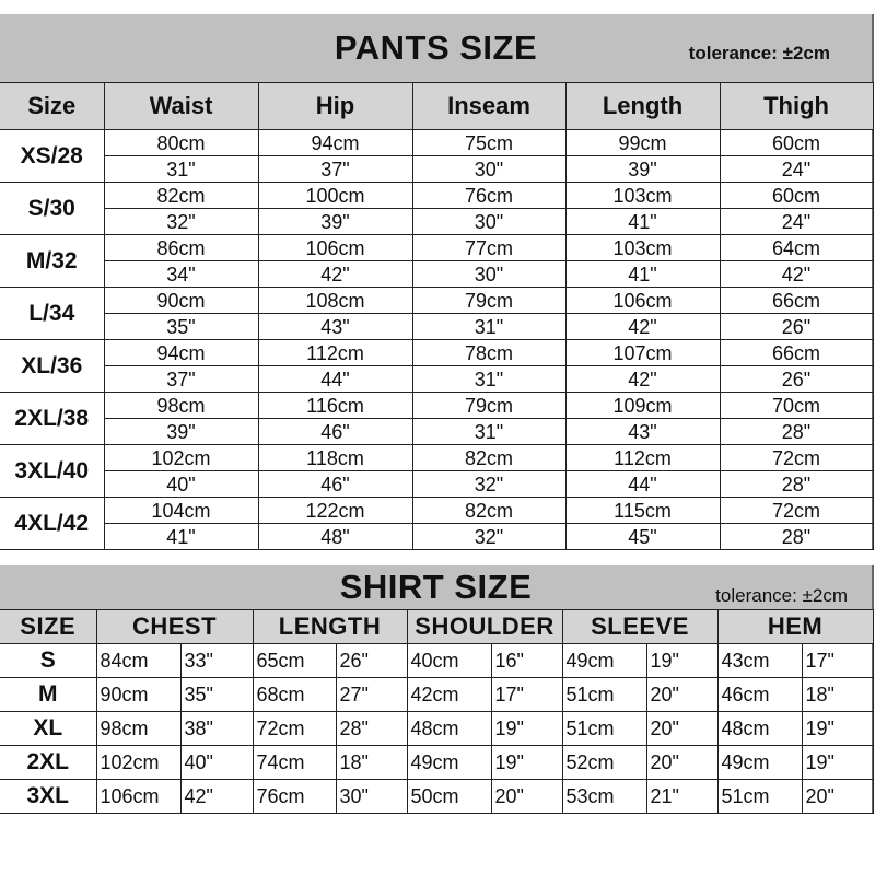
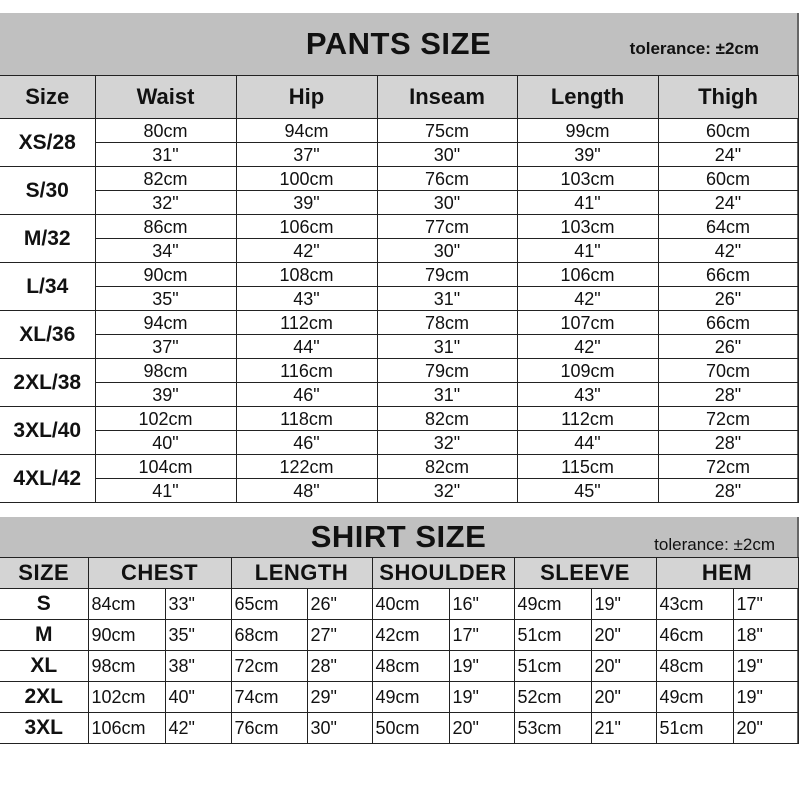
  PANTS SIZE
  tolerance: ±2cm
  Size	Waist	Hip	Inseam	Length	Thigh
  XS/28	80cm	94cm	75cm	99cm	60cm
  31"	37"	30"	39"	24"
  S/30	82cm	100cm	76cm	103cm	60cm
  32"	39"	30"	41"	24"
  M/32	86cm	106cm	77cm	103cm	64cm
  34"	42"	30"	41"	42"
  L/34	90cm	108cm	79cm	106cm	66cm
  35"	43"	31"	42"	26"
  XL/36	94cm	112cm	78cm	107cm	66cm
  37"	44"	31"	42"	26"
  2XL/38	98cm	116cm	79cm	109cm	70cm
  39"	46"	31"	43"	28"
  3XL/40	102cm	118cm	82cm	112cm	72cm
  40"	46"	32"	44"	28"
  4XL/42	104cm	122cm	82cm	115cm	72cm
  41"	48"	32"	45"	28"
  SHIRT SIZE
  tolerance: ±2cm
  SIZE	CHEST	LENGTH	SHOULDER	SLEEVE	HEM
  S	84cm	33"	65cm	26"	40cm	16"	49cm	19"	43cm	17"
  M	90cm	35"	68cm	27"	42cm	17"	51cm	20"	46cm	18"
  XL	98cm	38"	72cm	28"	48cm	19"	51cm	20"	48cm	19"
- 2XL	102cm	40"	74cm	18"	49cm	19"	52cm	20"	49cm	19"
+ 2XL	102cm	40"	74cm	29"	49cm	19"	52cm	20"	49cm	19"
  3XL	106cm	42"	76cm	30"	50cm	20"	53cm	21"	51cm	20"
